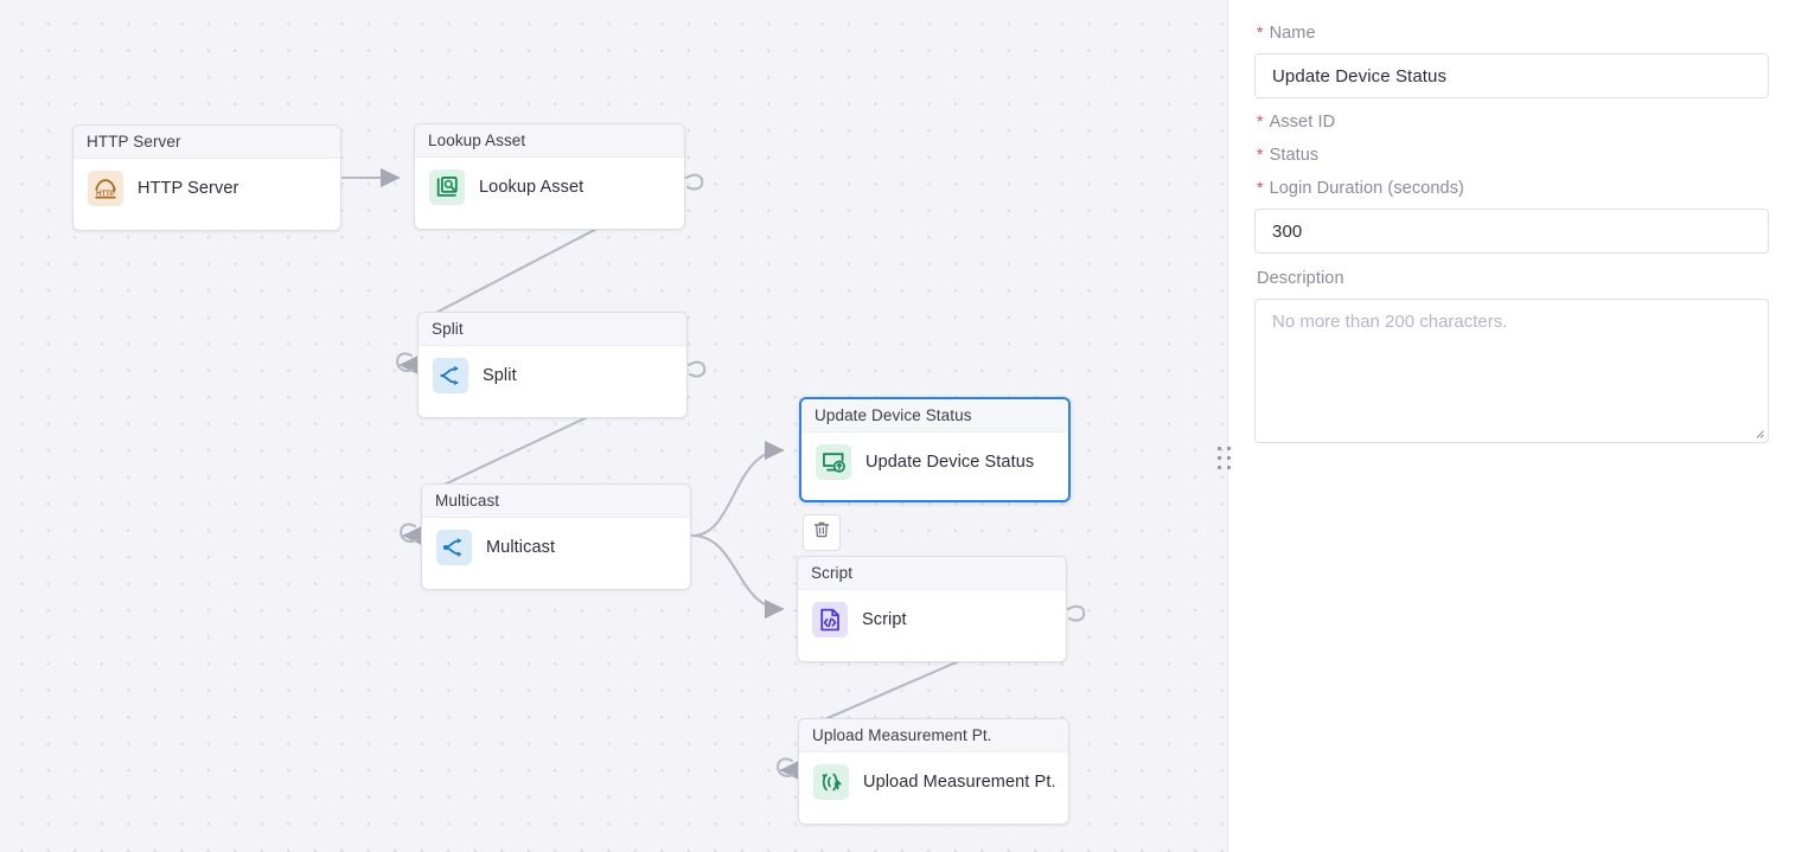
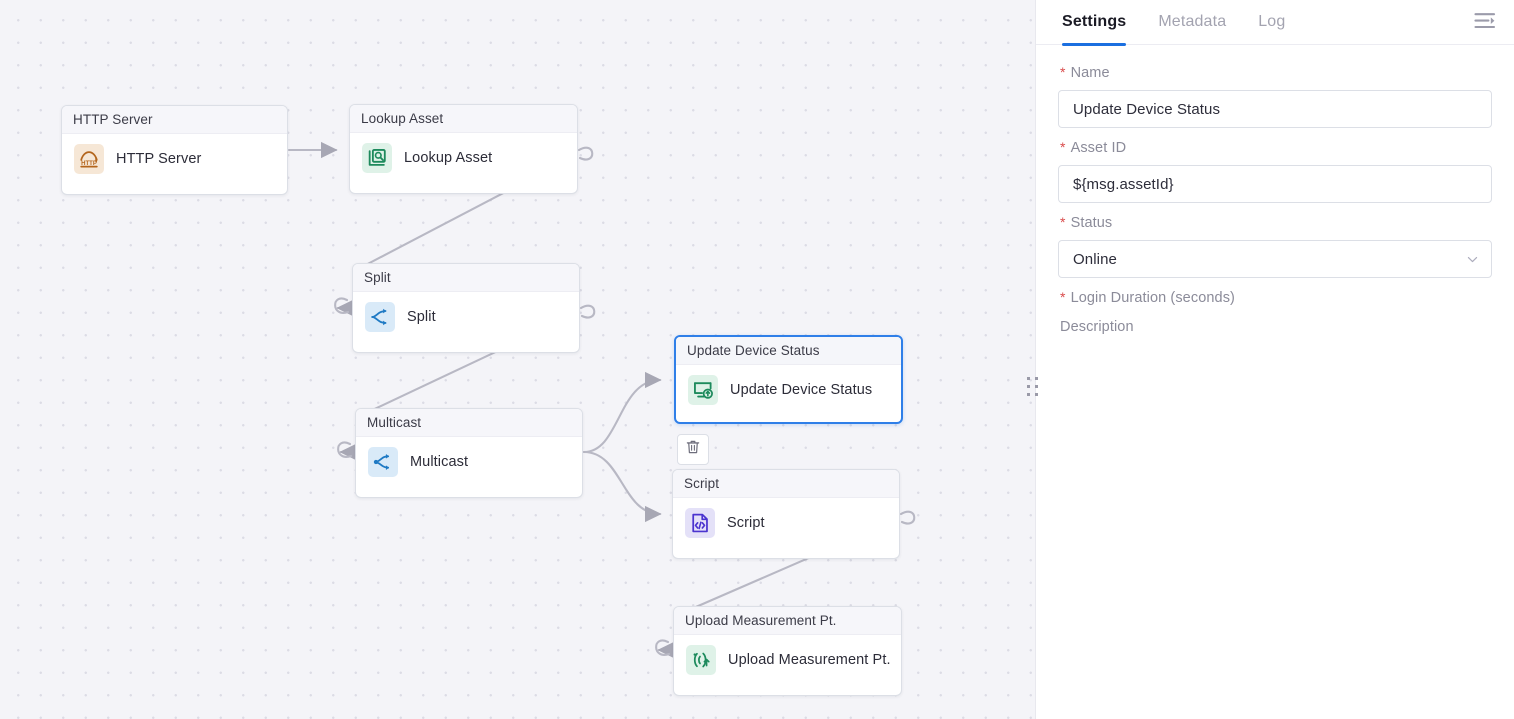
  HTTP Server
  HTTP Server
  Lookup Asset
  Lookup Asset
  Split
  Split
  Multicast
  Multicast
  Update Device Status
  Update Device Status
  Script
  Script
  Upload Measurement Pt.
  Upload Measurement Pt.
+ Settings
+ Metadata
+ Log
  *
  Name
  Update Device Status
  *
  Asset ID
+ ${msg.assetId}
  *
  Status
+ Online
  *
  Login Duration (seconds)
- 300
  Description
- No more than 200 characters.
